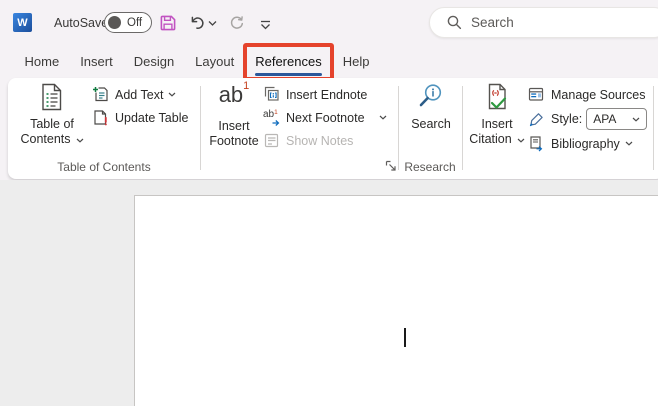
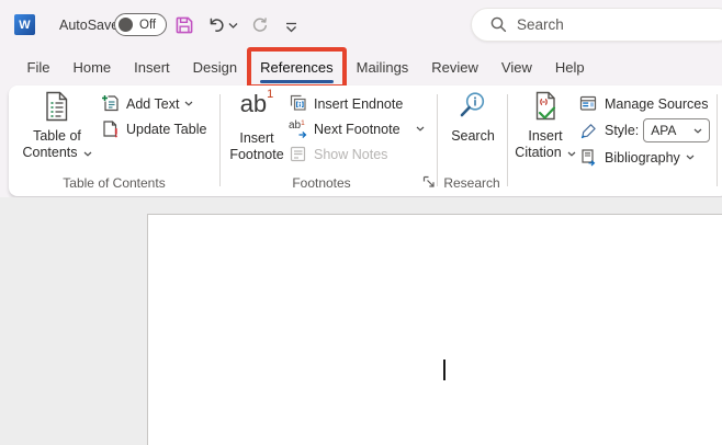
  W
  AutoSav
  Off
  Search
+ File
  Home
  Insert
  Design
- Layout
  References
+ Mailings
+ Review
+ View
  Help
  Table of
  Contents
  Add Text
  Update Table
  Table of Contents
  ab
  1
  Insert
  Footnote
  Insert Endnote
  ab
  Next Footnote
  Show Notes
+ Footnotes
  Search
  Research
  Insert
  Citation
  Manage Sources
  Style:
  APA
  Bibliography
